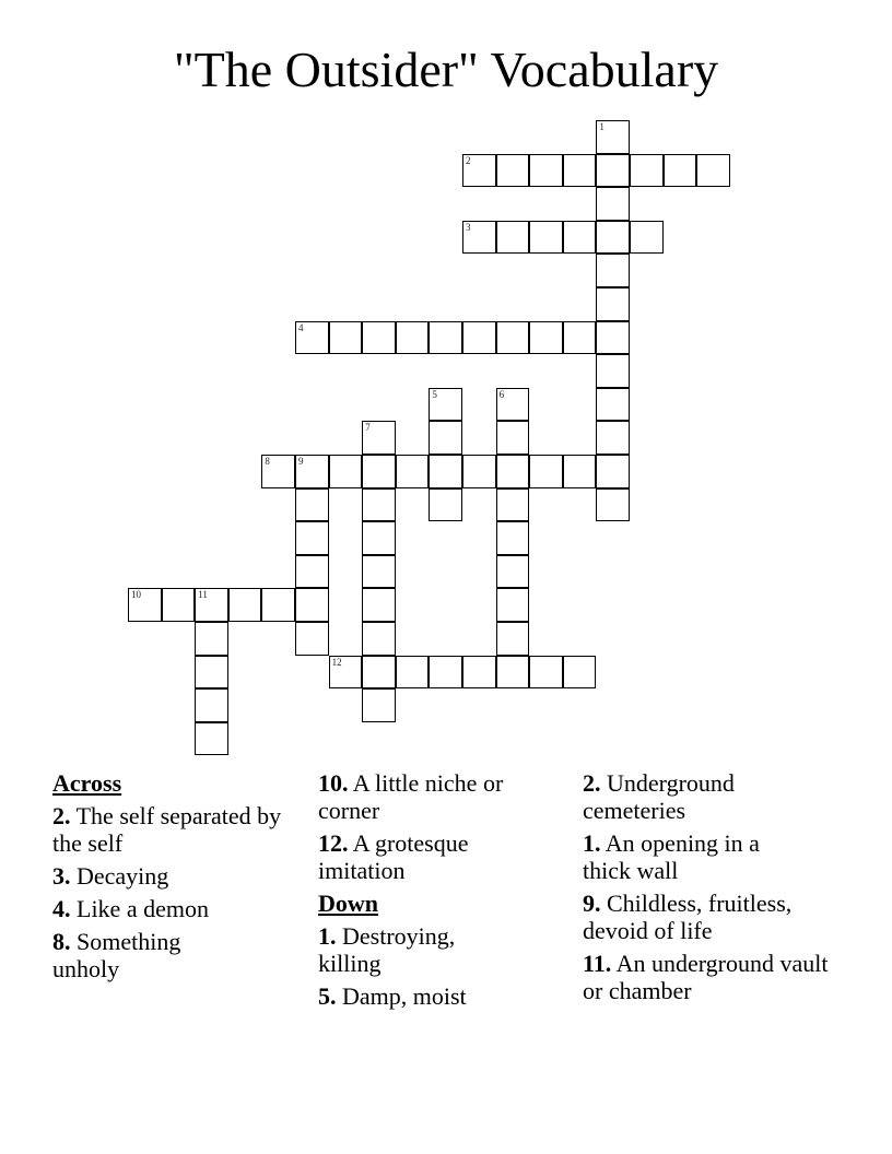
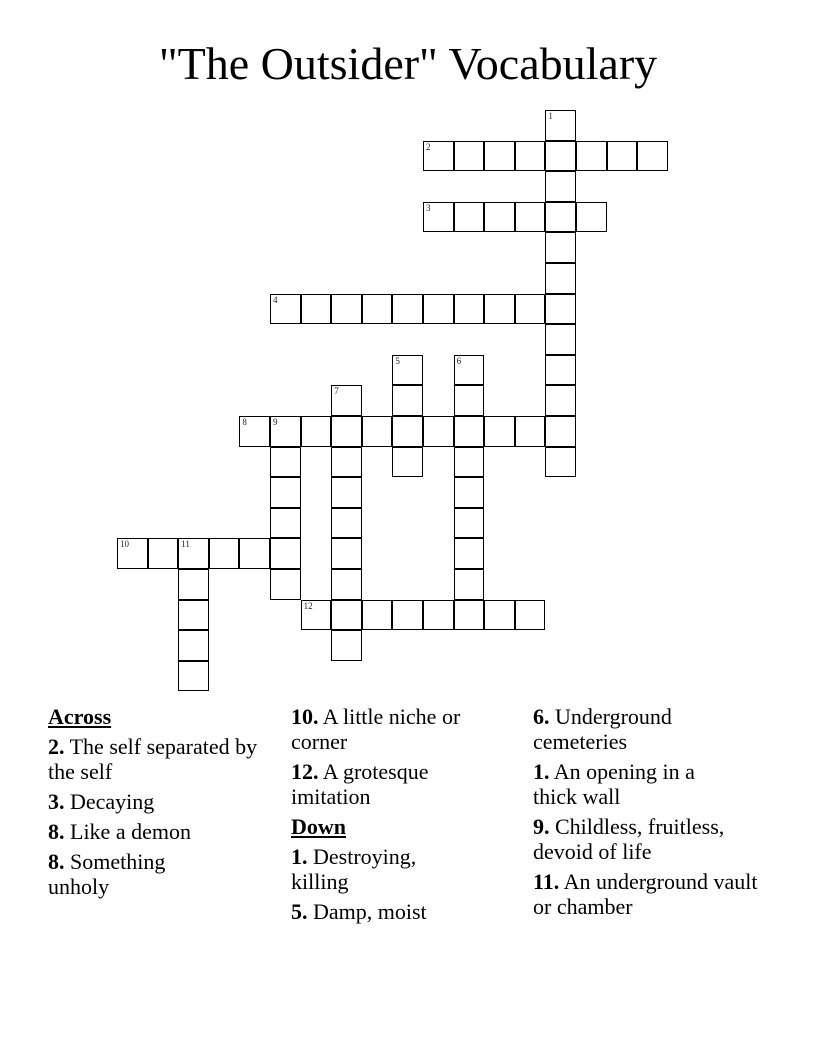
  "The Outsider" Vocabulary
  1
  2
  3
  4
  5
  6
  7
  8
  9
  10
  11
  12
  Across
  2. The self separated by the self
  3. Decaying
- 4. Like a demon
+ 8. Like a demon
  8. Something unholy
  10. A little niche or corner
  12. A grotesque imitation
  Down
  1. Destroying, killing
  5. Damp, moist
- 2. Underground cemeteries
+ 6. Underground cemeteries
  1. An opening in a thick wall
  9. Childless, fruitless, devoid of life
  11. An underground vault or chamber
